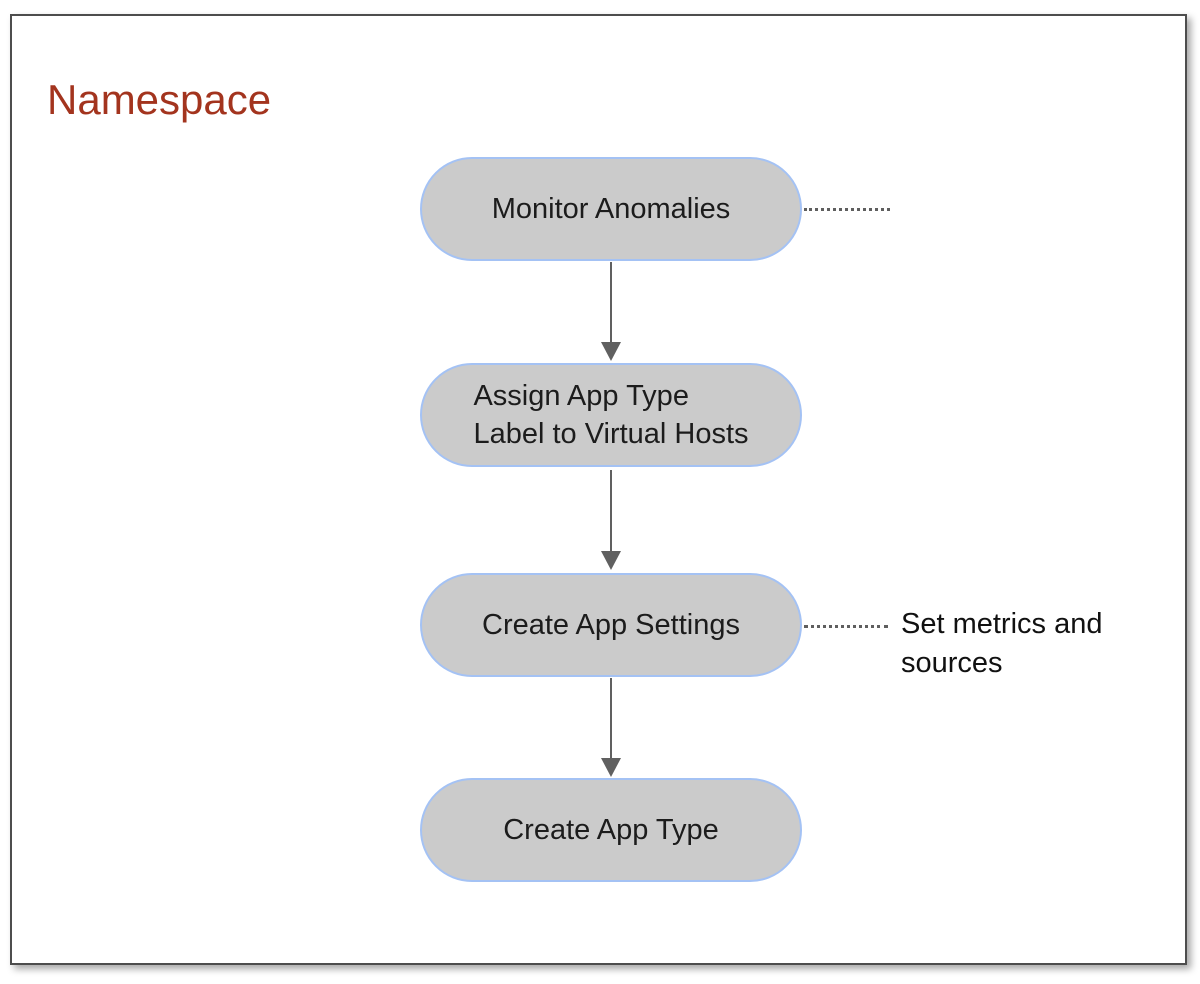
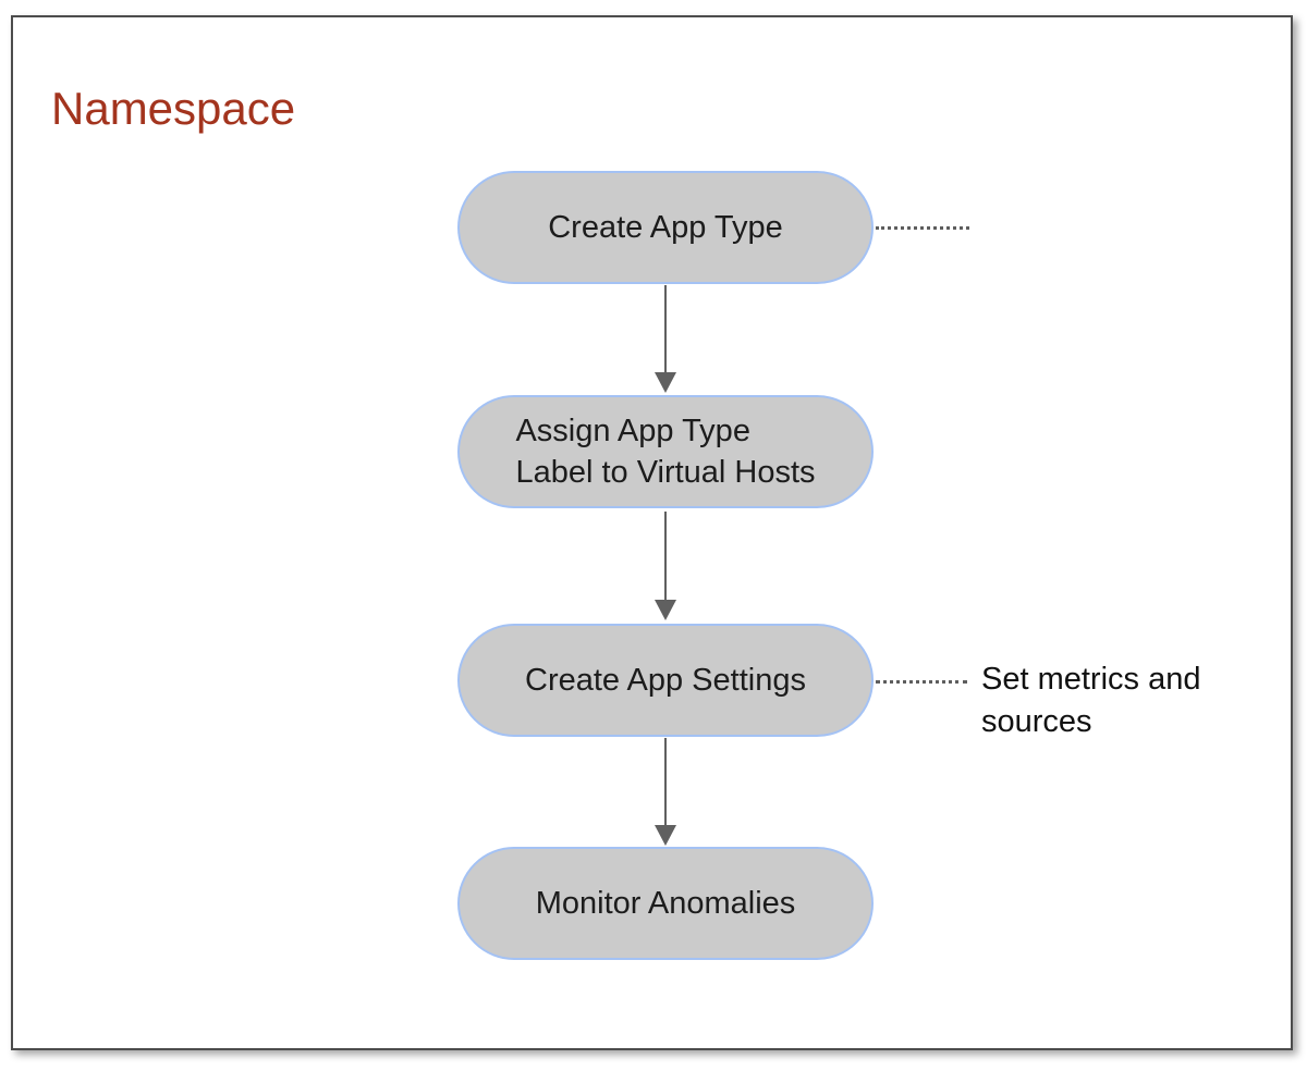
  Namespace
- Monitor Anomalies
+ Create App Type
  Assign App Type
  Label to Virtual Hosts
  Create App Settings
- Create App Type
+ Monitor Anomalies
  Set metrics and
  sources
